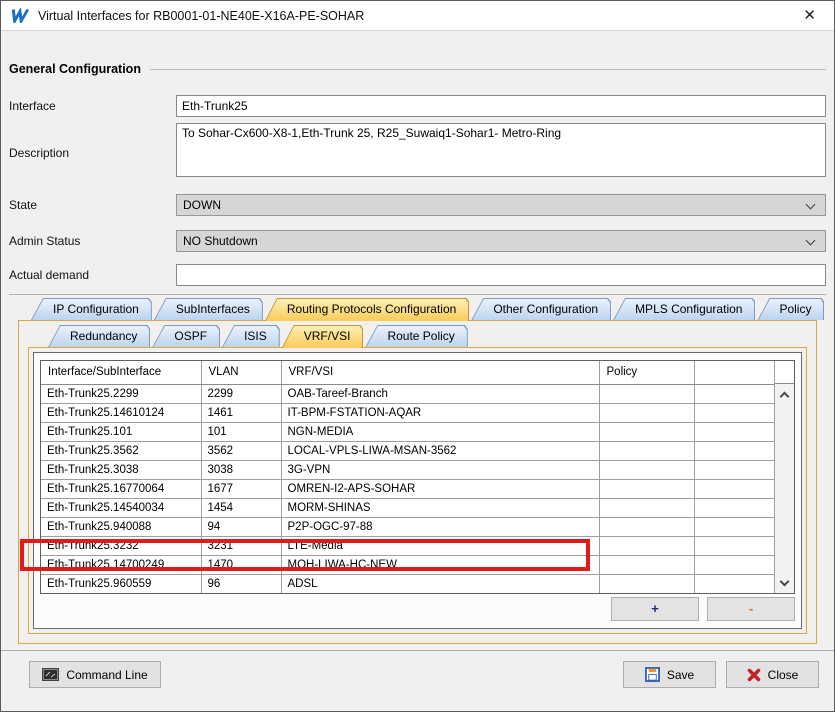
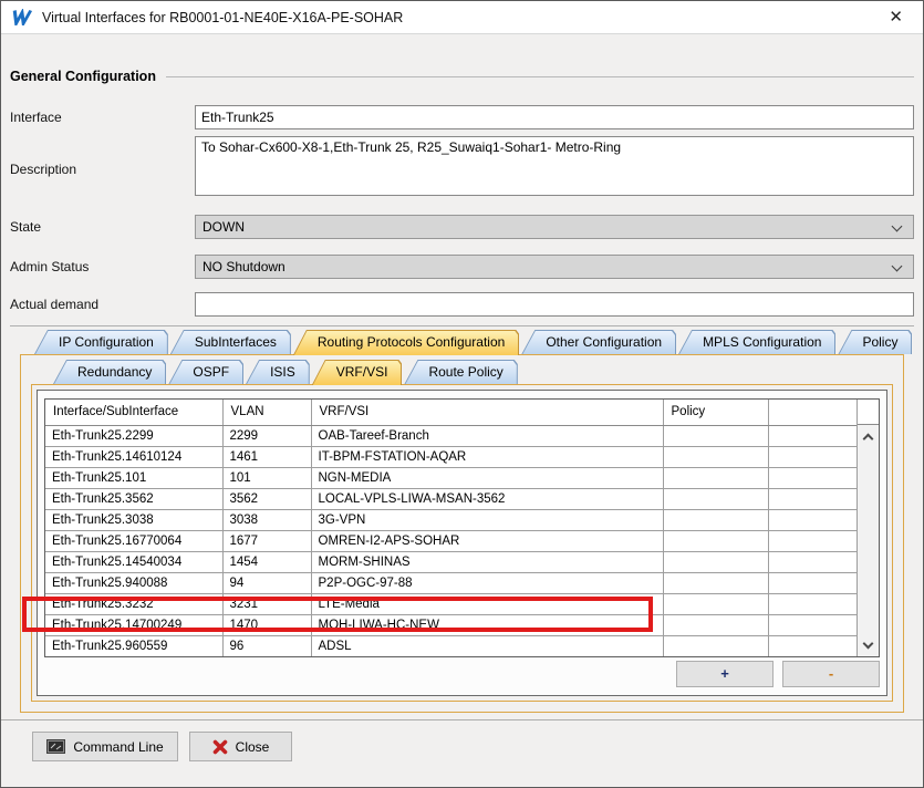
  Virtual Interfaces for RB0001-01-NE40E-X16A-PE-SOHAR
  ✕
  General Configuration
  Interface
  Eth-Trunk25
  Description
  To Sohar-Cx600-X8-1,Eth-Trunk 25, R25_Suwaiq1-Sohar1- Metro-Ring
  State
  DOWN
  Admin Status
  NO Shutdown
  Actual demand
  IP Configuration
  SubInterfaces
  Routing Protocols Configuration
  Other Configuration
  MPLS Configuration
  Policy
  Redundancy
  OSPF
  ISIS
  VRF/VSI
  Route Policy
  Interface/SubInterface	VLAN	VRF/VSI	Policy
  Eth-Trunk25.2299	2299	OAB-Tareef-Branch
  Eth-Trunk25.14610124	1461	IT-BPM-FSTATION-AQAR
  Eth-Trunk25.101	101	NGN-MEDIA
  Eth-Trunk25.3562	3562	LOCAL-VPLS-LIWA-MSAN-3562
  Eth-Trunk25.3038	3038	3G-VPN
  Eth-Trunk25.16770064	1677	OMREN-I2-APS-SOHAR
  Eth-Trunk25.14540034	1454	MORM-SHINAS
  Eth-Trunk25.940088	94	P2P-OGC-97-88
  Eth-Trunk25.3232	3231	LTE-Media
  Eth-Trunk25.14700249	1470	MOH-LIWA-HC-NEW
  Eth-Trunk25.960559	96	ADSL
  +
  -
  Command Line
- Save
  Close
